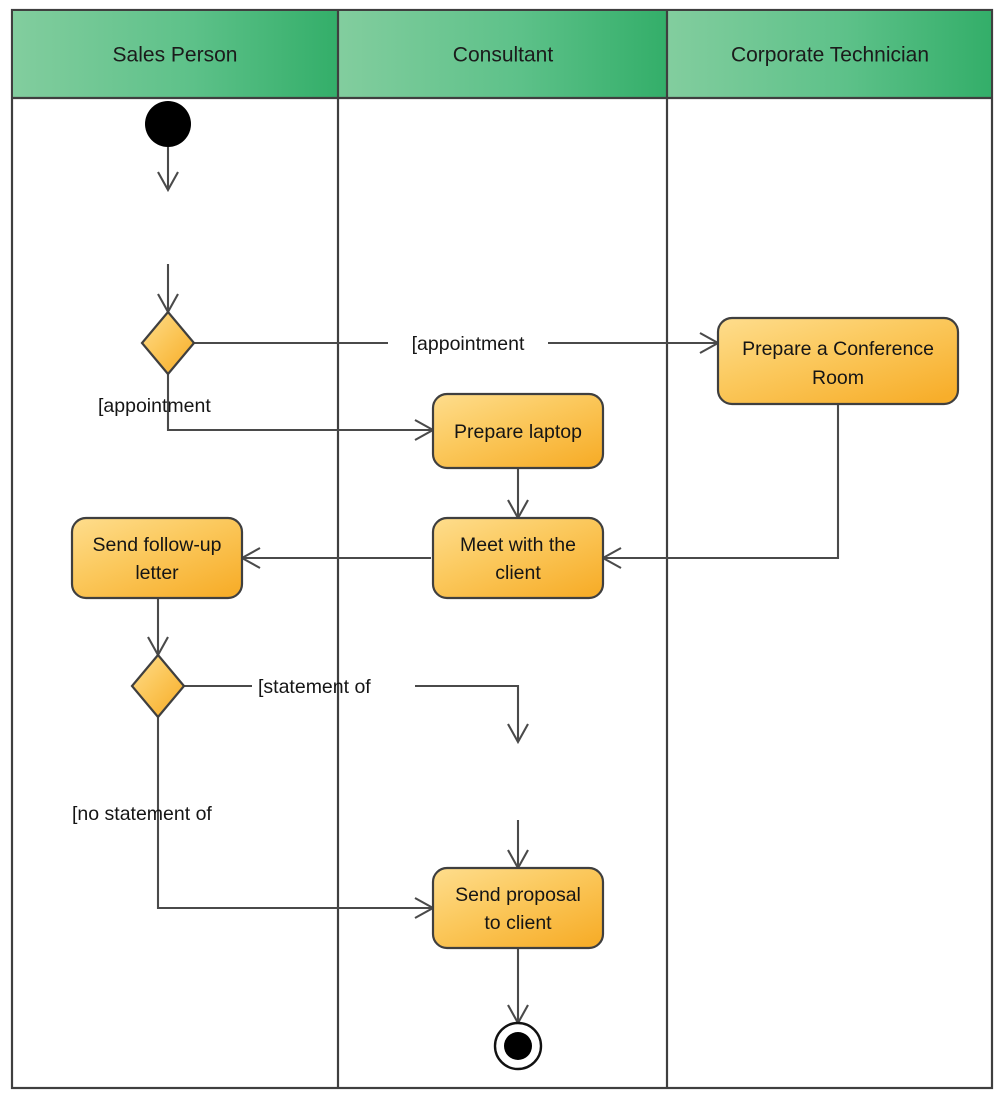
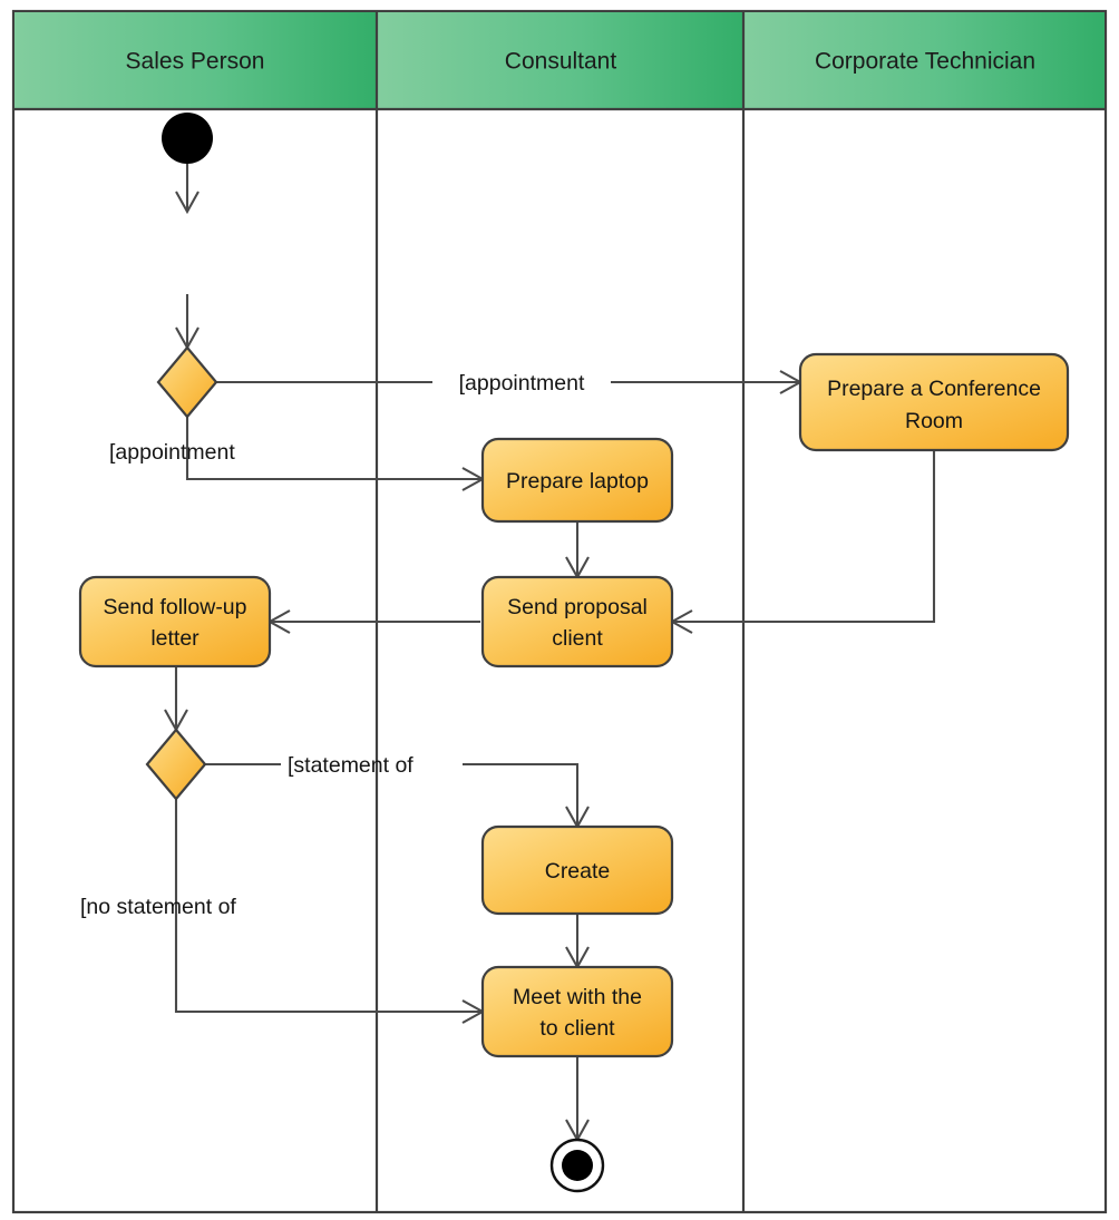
  Sales Person
  Consultant
  Corporate Technician
  [appointment
  [appointment
  [statement of
  [no statement of
  Prepare a Conference
  Room
  Prepare laptop
- Meet with the
+ Send proposal
  client
  Send follow-up
  letter
+ Create
- Send proposal
+ Meet with the
  to client
